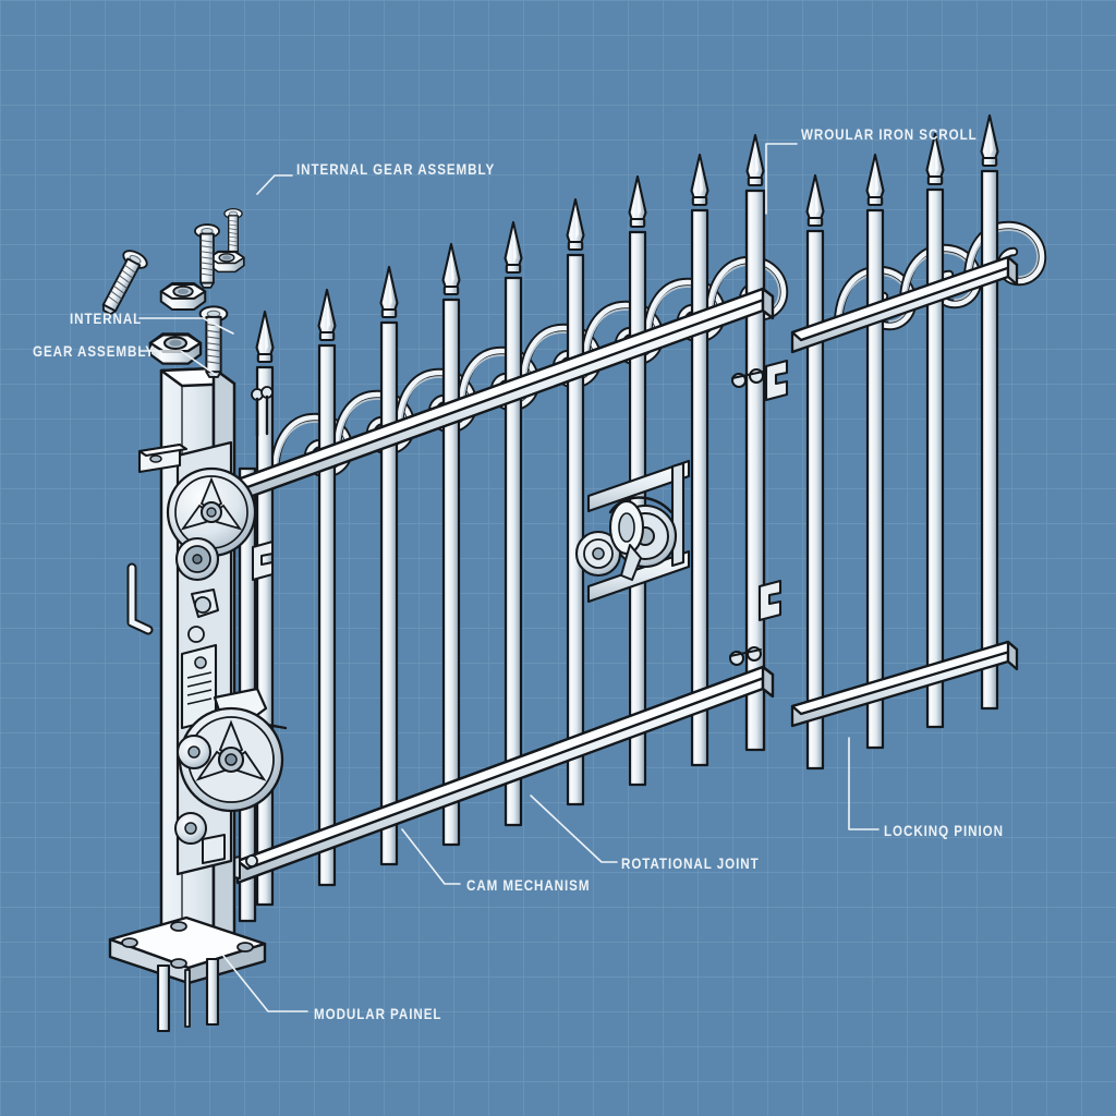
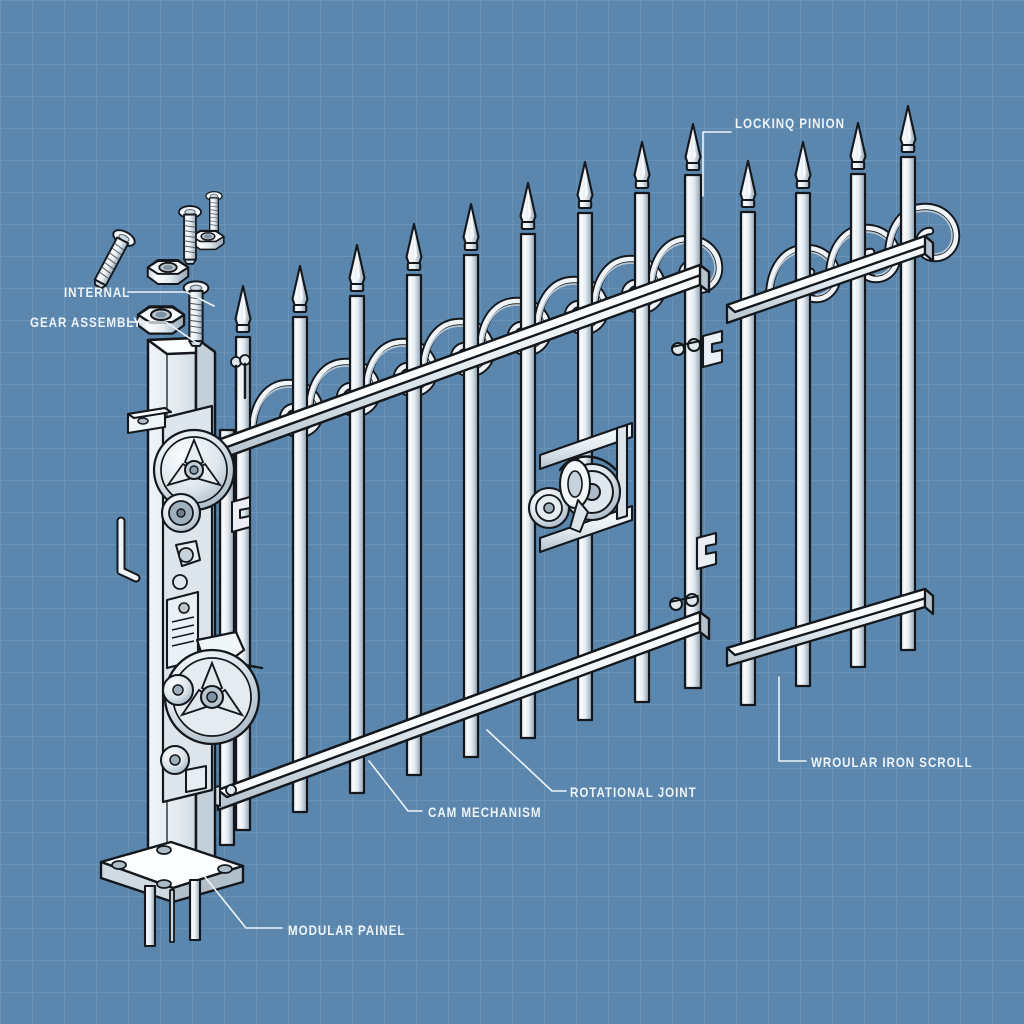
- INTERNAL GEAR ASSEMBLY
- WROULAR IRON SCROLL
+ LOCKINQ PINION
  INTERNAL
  GEAR ASSEMBLY
  CAM MECHANISM
  ROTATIONAL JOINT
- LOCKINQ PINION
+ WROULAR IRON SCROLL
  MODULAR PAINEL
